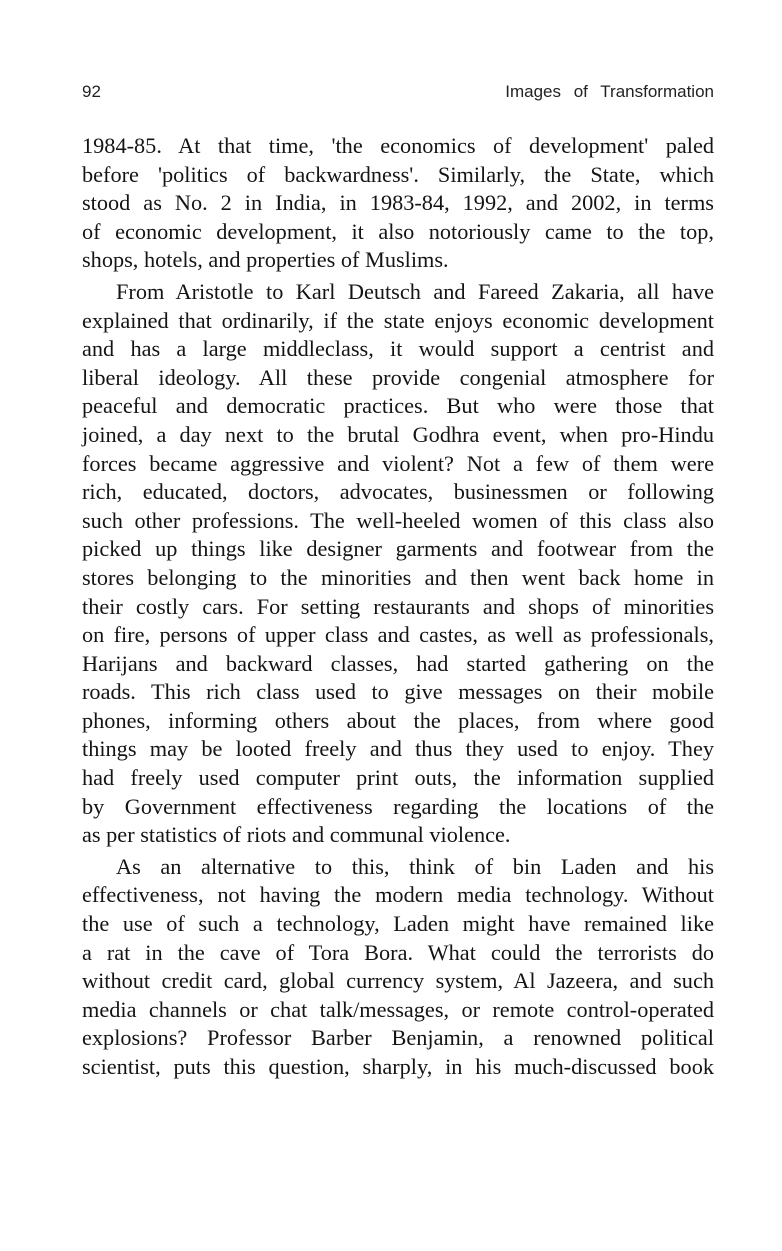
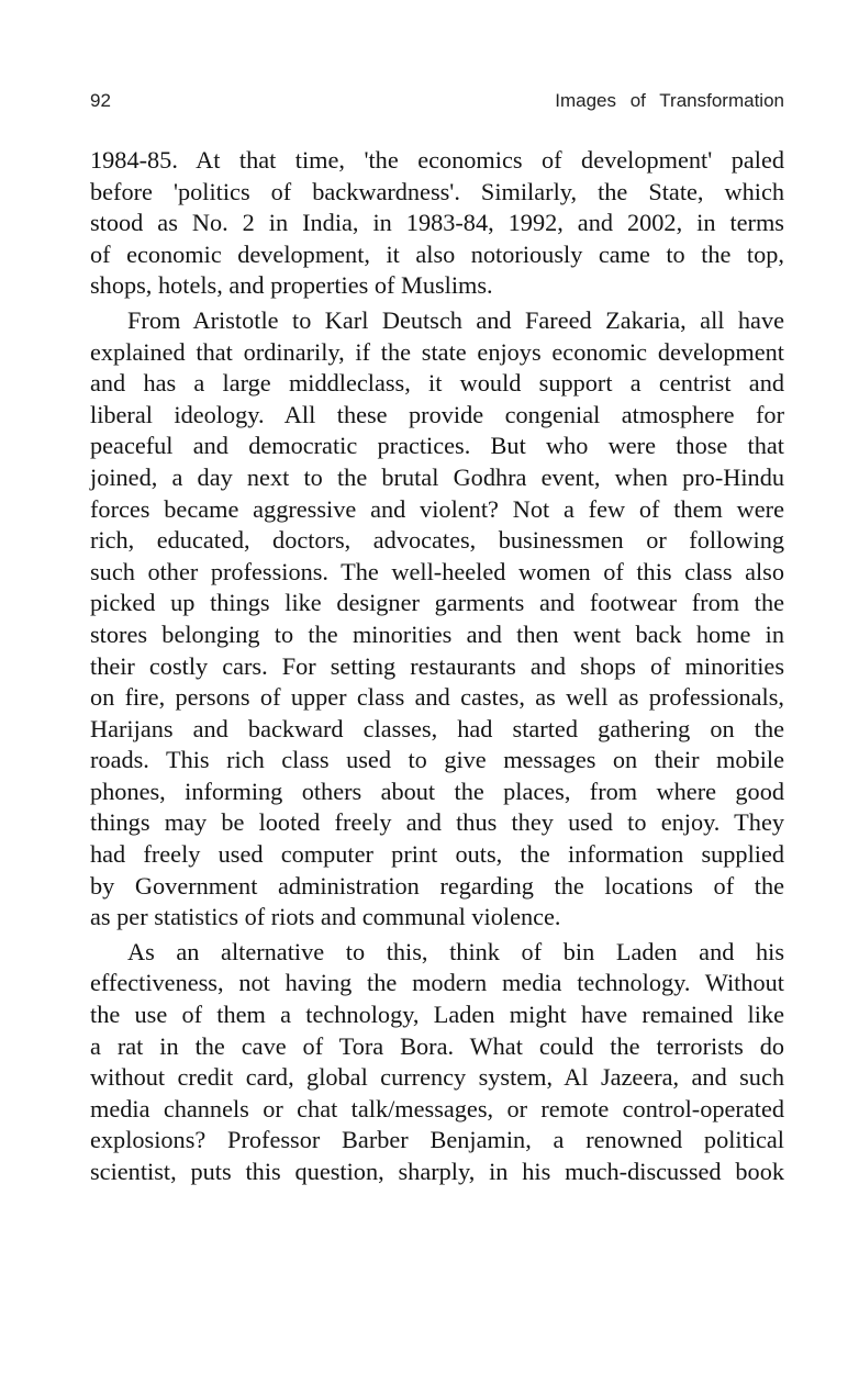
  92
  Images of Transformation
  1984-85. At that time, 'the economics of development' paled
  before 'politics of backwardness'. Similarly, the State, which
  stood as No. 2 in India, in 1983-84, 1992, and 2002, in terms
  of economic development, it also notoriously came to the top,
  shops, hotels, and properties of Muslims.
  From Aristotle to Karl Deutsch and Fareed Zakaria, all have
  explained that ordinarily, if the state enjoys economic development
  and has a large middleclass, it would support a centrist and
  liberal ideology. All these provide congenial atmosphere for
  peaceful and democratic practices. But who were those that
  joined, a day next to the brutal Godhra event, when pro-Hindu
  forces became aggressive and violent? Not a few of them were
  rich, educated, doctors, advocates, businessmen or following
  such other professions. The well-heeled women of this class also
  picked up things like designer garments and footwear from the
  stores belonging to the minorities and then went back home in
  their costly cars. For setting restaurants and shops of minorities
  on fire, persons of upper class and castes, as well as professionals,
  Harijans and backward classes, had started gathering on the
  roads. This rich class used to give messages on their mobile
  phones, informing others about the places, from where good
  things may be looted freely and thus they used to enjoy. They
  had freely used computer print outs, the information supplied
- by Government effectiveness regarding the locations of the
+ by Government administration regarding the locations of the
  as per statistics of riots and communal violence.
  As an alternative to this, think of bin Laden and his
  effectiveness, not having the modern media technology. Without
- the use of such a technology, Laden might have remained like
+ the use of them a technology, Laden might have remained like
  a rat in the cave of Tora Bora. What could the terrorists do
  without credit card, global currency system, Al Jazeera, and such
  media channels or chat talk/messages, or remote control-operated
  explosions? Professor Barber Benjamin, a renowned political
  scientist, puts this question, sharply, in his much-discussed book
